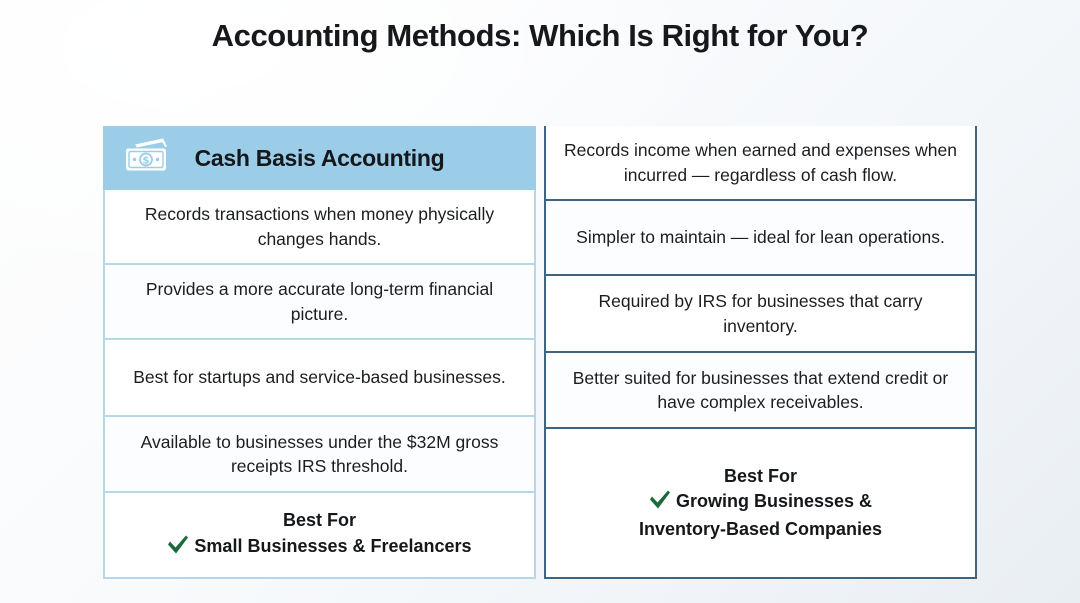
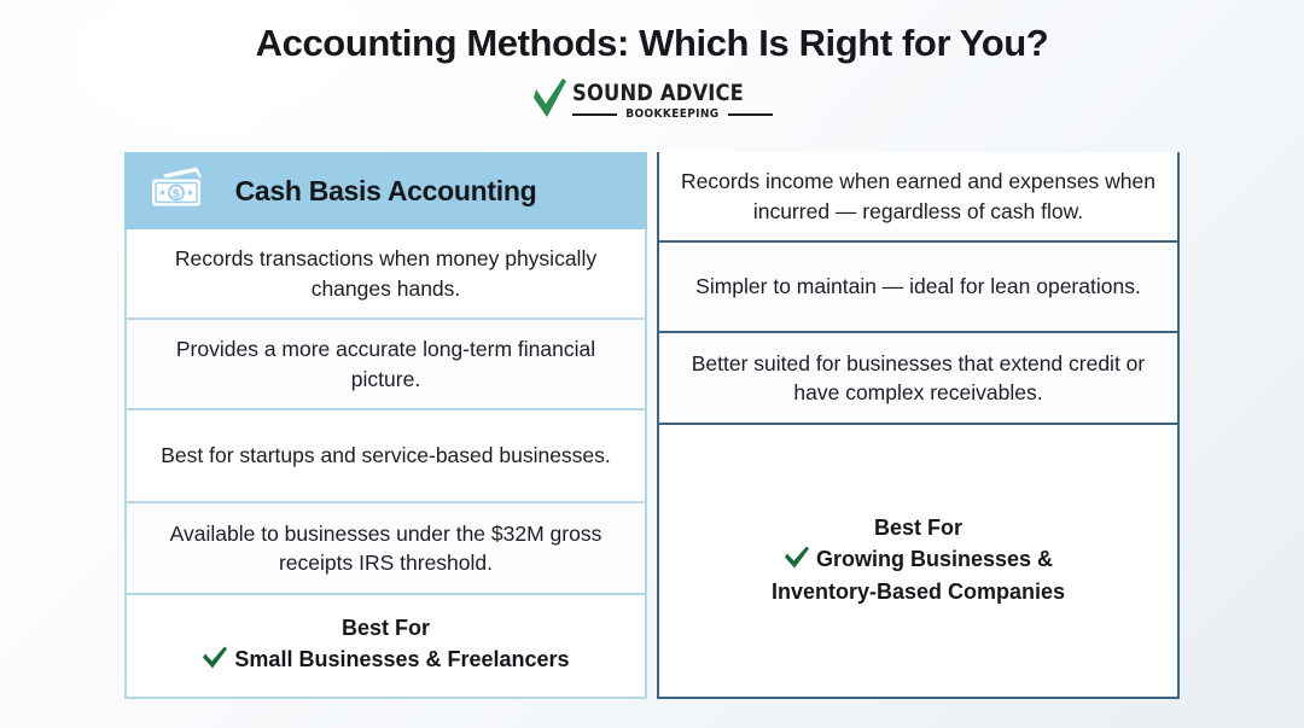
  Accounting Methods: Which Is Right for You?
+ SOUND ADVICE
+ BOOKKEEPING
  $
  Cash Basis Accounting
  Records transactions when money physically changes hands.
  Provides a more accurate long-term financial picture.
  Best for startups and service-based businesses.
  Available to businesses under the $32M gross receipts IRS threshold.
  Best For
  Small Businesses & Freelancers
  Records income when earned and expenses when incurred — regardless of cash flow.
  Simpler to maintain — ideal for lean operations.
- Required by IRS for businesses that carry inventory.
  Better suited for businesses that extend credit or have complex receivables.
  Best For
  Growing Businesses &
  Inventory-Based Companies
